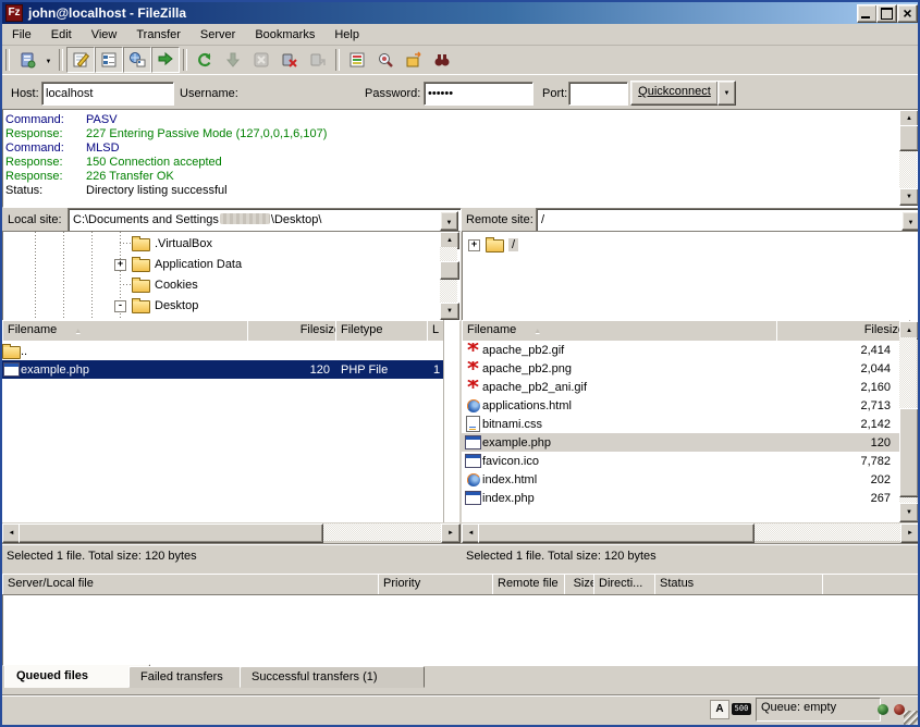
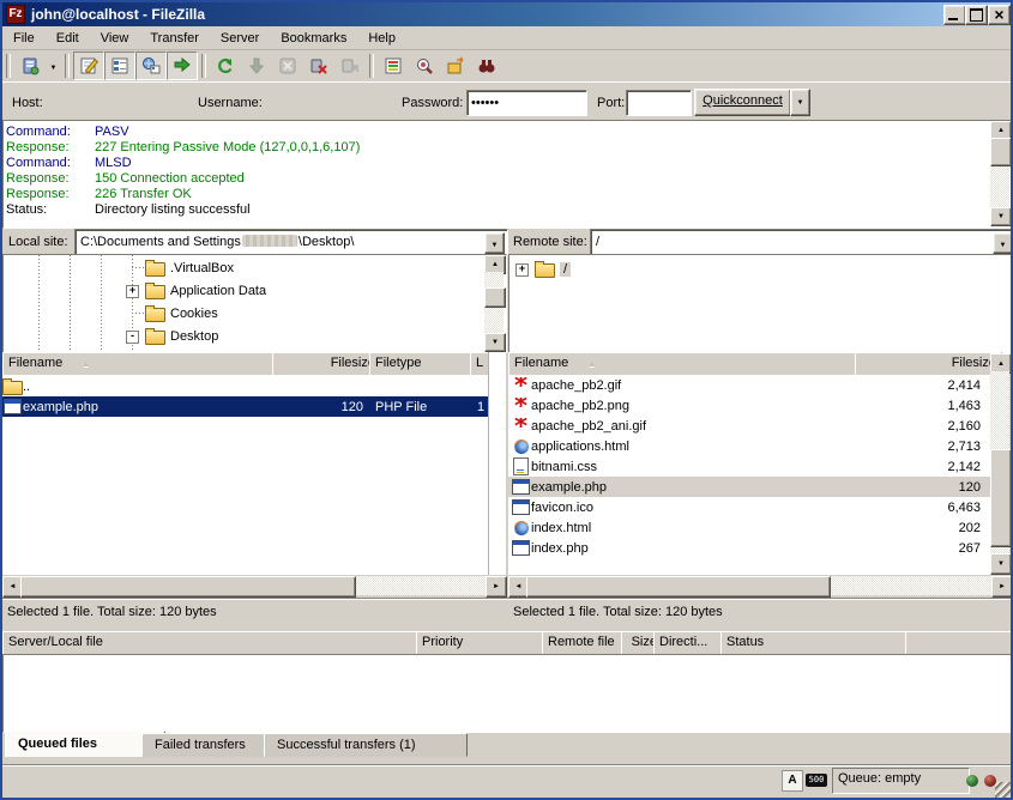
  Fz
  john@localhost - FileZilla
  File
  Edit
  View
  Transfer
  Server
  Bookmarks
  Help
  Host:
- localhost
  Username:
  Password:
  ••••••
  Port:
  Quickconnect
  Command: PASV
  Response: 227 Entering Passive Mode (127,0,0,1,6,107)
  Command: MLSD
  Response: 150 Connection accepted
  Response: 226 Transfer OK
  Status: Directory listing successful
  Local site:
  C:\Documents and Settings \Desktop\
  Remote site:
  /
  .VirtualBox
  +
  Application Data
  Cookies
  -
  Desktop
  +
  /
  Filename
  Filesiz
  Filetype
  L
  ..
  example.php
  120
  PHP File
  1
  Filename
  Filesiz
  apache_pb2.gif
  2,414
  apache_pb2.png
- 2,044
+ 1,463
  apache_pb2_ani.gif
  2,160
  applications.html
  2,713
  bitnami.css
  2,142
  example.php
  120
  favicon.ico
- 7,782
+ 6,463
  index.html
  202
  index.php
  267
  Selected 1 file. Total size: 120 bytes
  Selected 1 file. Total size: 120 bytes
  Server/Local file
  Priority
  Remote file
  Siz
  Directi...
  Status
  Queued files
  Failed transfers
  Successful transfers (1)
  A
  500
  Queue: empty
